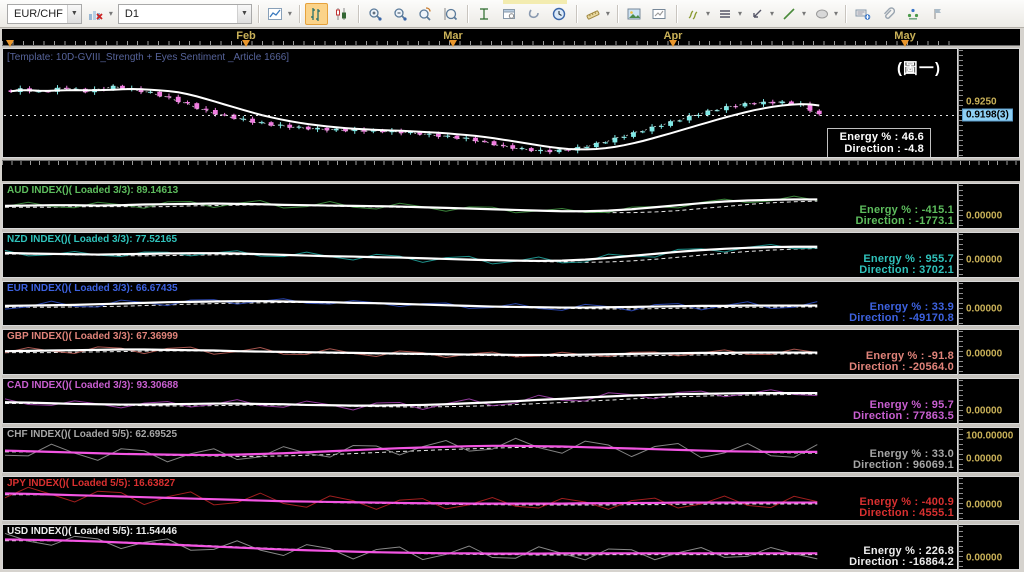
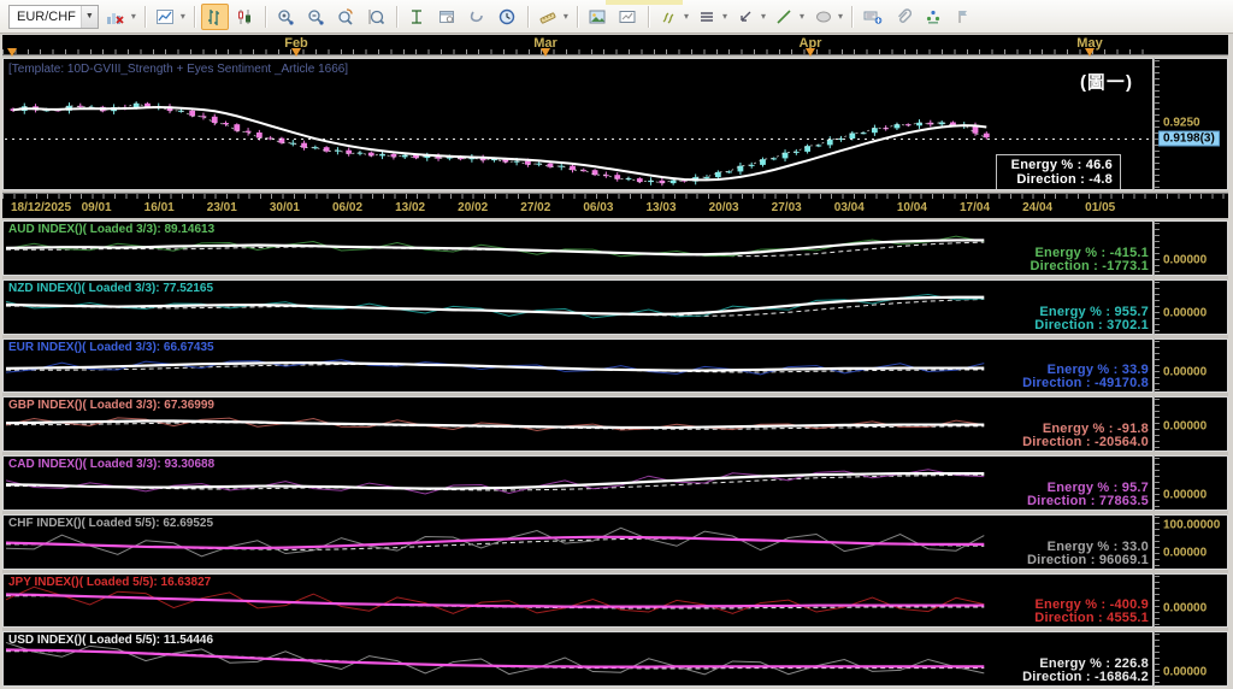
  EUR/CHF
  ▾
- D1
  ▾
  ▾
  ▾
  ▾
  ▾
  ▾
  ▾
  Feb
  Mar
  Apr
  May
  [Template: 10D-GVIII_Strength + Eyes Sentiment _Article 1666]
  (圖一)
  Energy % : 46.6
  Direction : -4.8
  0.9250
  0.9198(3)
+ 18/12/2025
+ 09/01
+ 16/01
+ 23/01
+ 30/01
+ 06/02
+ 13/02
+ 20/02
+ 27/02
+ 06/03
+ 13/03
+ 20/03
+ 27/03
+ 03/04
+ 10/04
+ 17/04
+ 24/04
+ 01/05
  AUD INDEX()( Loaded 3/3): 89.14613
  Energy % : -415.1
  Direction : -1773.1
  0.00000
  NZD INDEX()( Loaded 3/3): 77.52165
  Energy % : 955.7
  Direction : 3702.1
  0.00000
  EUR INDEX()( Loaded 3/3): 66.67435
  Energy % : 33.9
  Direction : -49170.8
  0.00000
  GBP INDEX()( Loaded 3/3): 67.36999
  Energy % : -91.8
  Direction : -20564.0
  0.00000
  CAD INDEX()( Loaded 3/3): 93.30688
  Energy % : 95.7
  Direction : 77863.5
  0.00000
  CHF INDEX()( Loaded 5/5): 62.69525
  Energy % : 33.0
  Direction : 96069.1
  100.00000
  0.00000
  JPY INDEX()( Loaded 5/5): 16.63827
  Energy % : -400.9
  Direction : 4555.1
  0.00000
  USD INDEX()( Loaded 5/5): 11.54446
  Energy % : 226.8
  Direction : -16864.2
  0.00000
